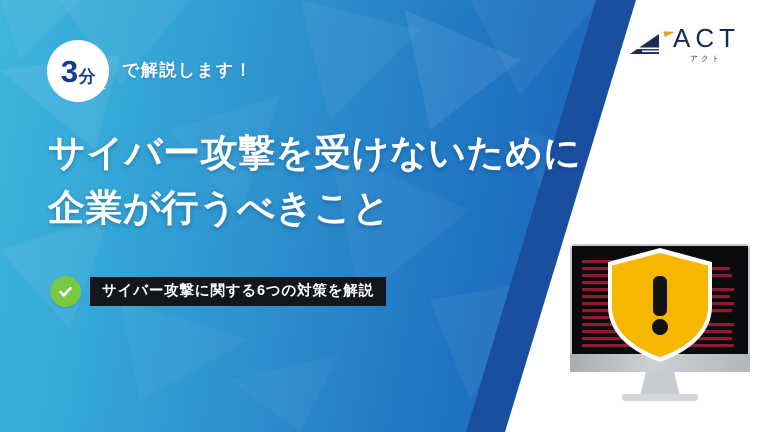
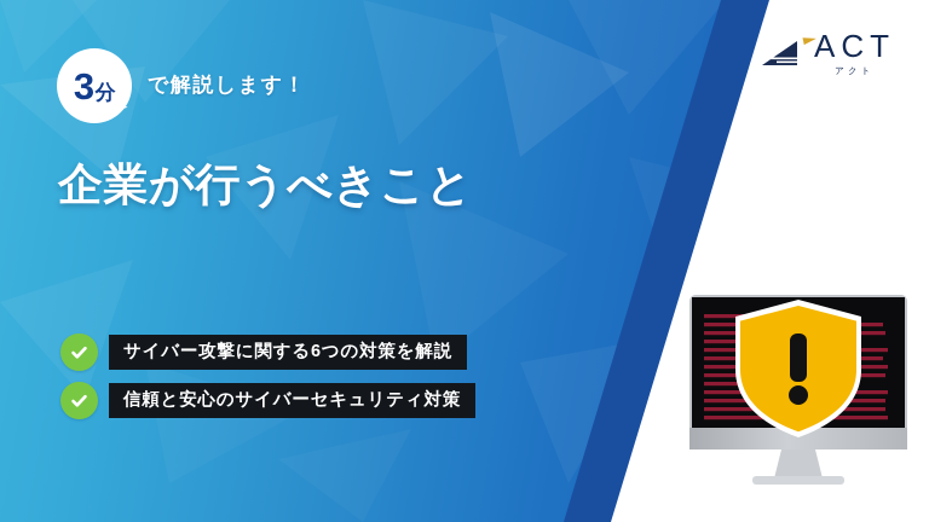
  ACT
  アクト
  3
  分
  で解説します！
- サイバー攻撃を受けないために
  企業が行うべきこと
  サイバー攻撃に関する6つの対策を解説
+ 信頼と安心のサイバーセキュリティ対策
